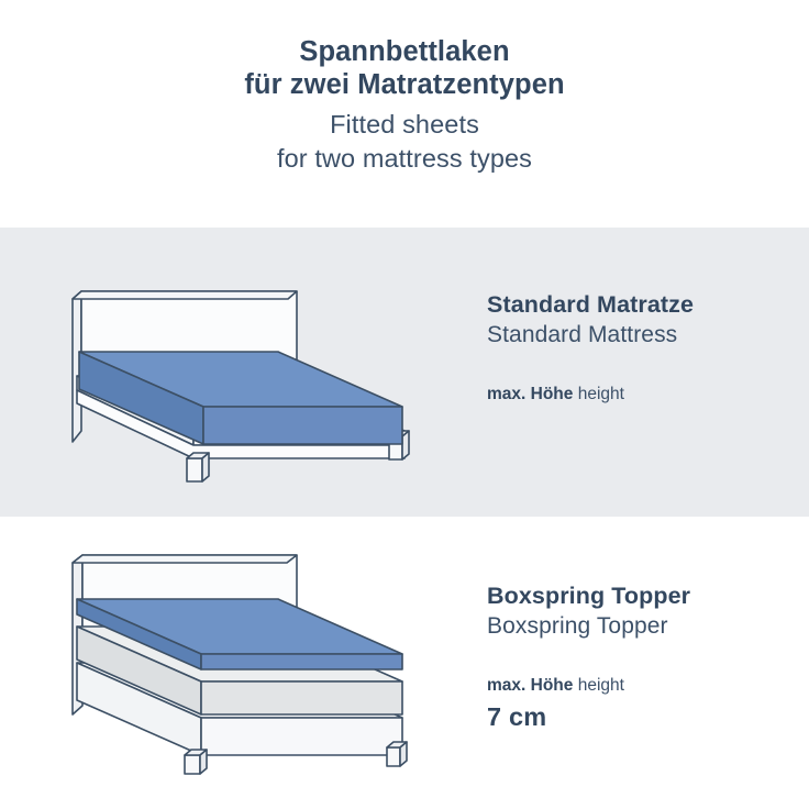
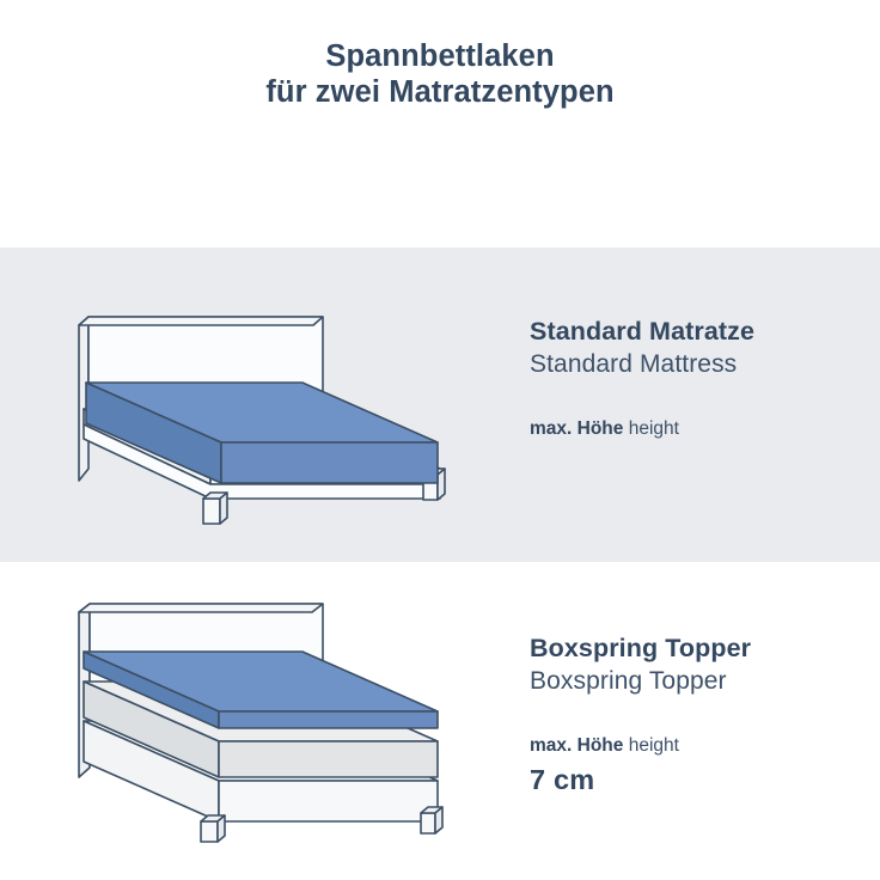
  Spannbettlaken
  für zwei Matratzentypen
- Fitted sheets
- for two mattress types
  Standard Matratze
  Standard Mattress
  max. Höhe height
  Boxspring Topper
  Boxspring Topper
  max. Höhe height
  7 cm
